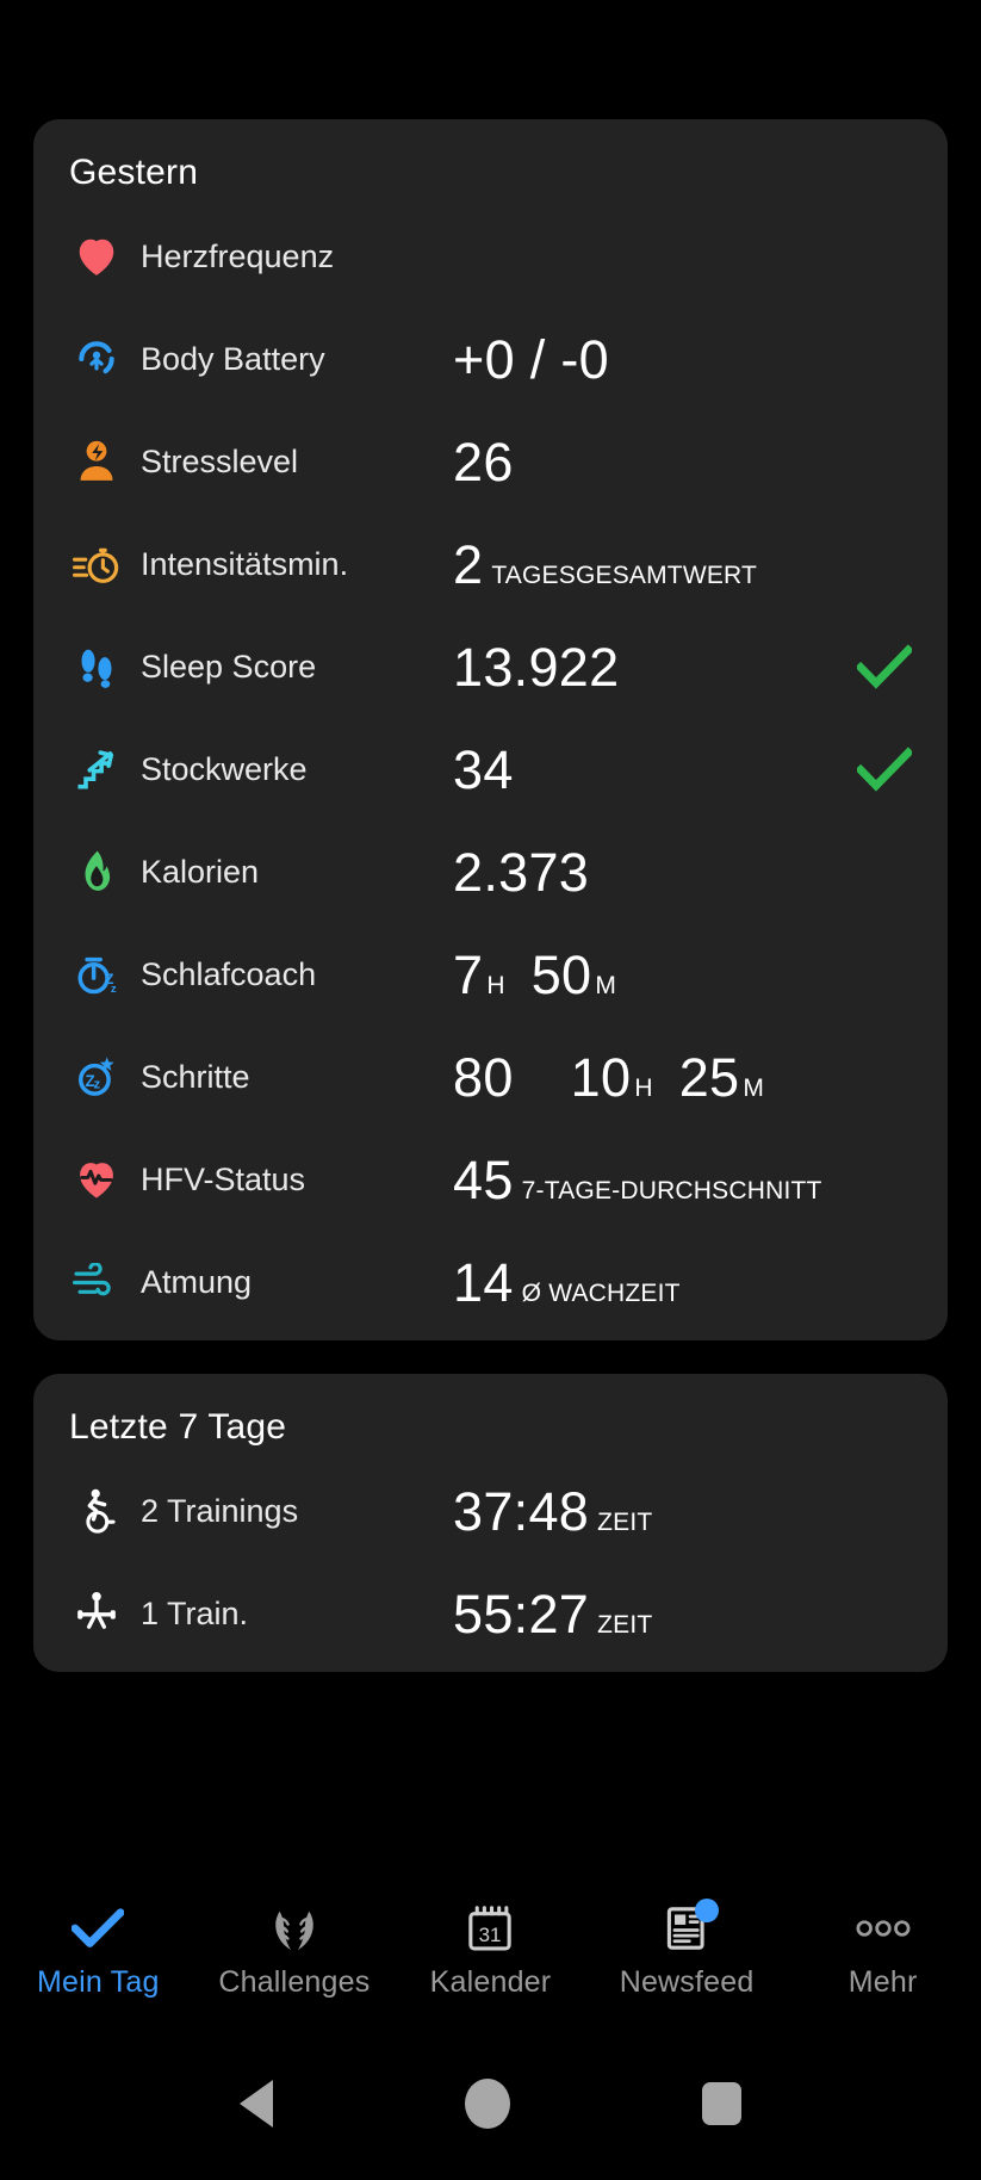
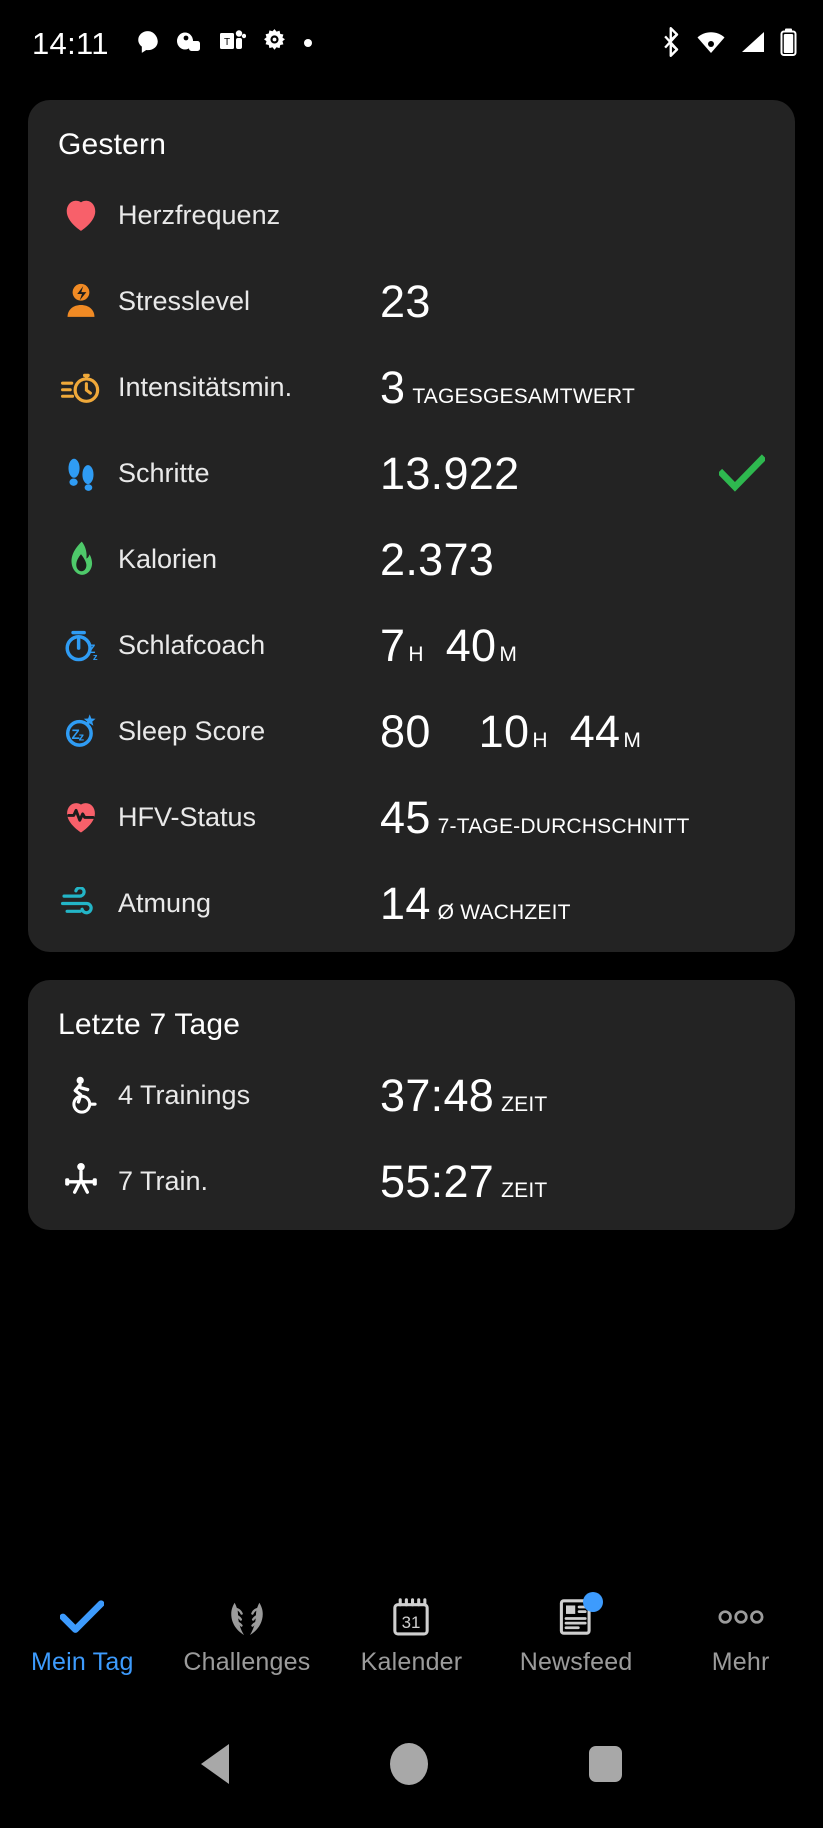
+ 14:11
+ T
  Gestern
  Herzfrequenz
- Body Battery
- +0 / -0
  Stresslevel
- 26
+ 23
  Intensitätsmin.
- 2
+ 3
  TAGESGESAMTWERT
- Sleep Score
+ Schritte
  13.922
- Stockwerke
- 34
  Kalorien
  2.373
  Z
  z
  Schlafcoach
  7
  H
- 50
+ 40
  M
  Z
  z
- Schritte
+ Sleep Score
  80
  10
  H
- 25
+ 44
  M
  HFV-Status
  45
  7-TAGE-DURCHSCHNITT
  Atmung
  14
  Ø WACHZEIT
  Letzte 7 Tage
- 2 Trainings
+ 4 Trainings
  37:48
  ZEIT
- 1 Train.
+ 7 Train.
  55:27
  ZEIT
  Mein Tag
  Challenges
  31
  Kalender
  Newsfeed
  Mehr
